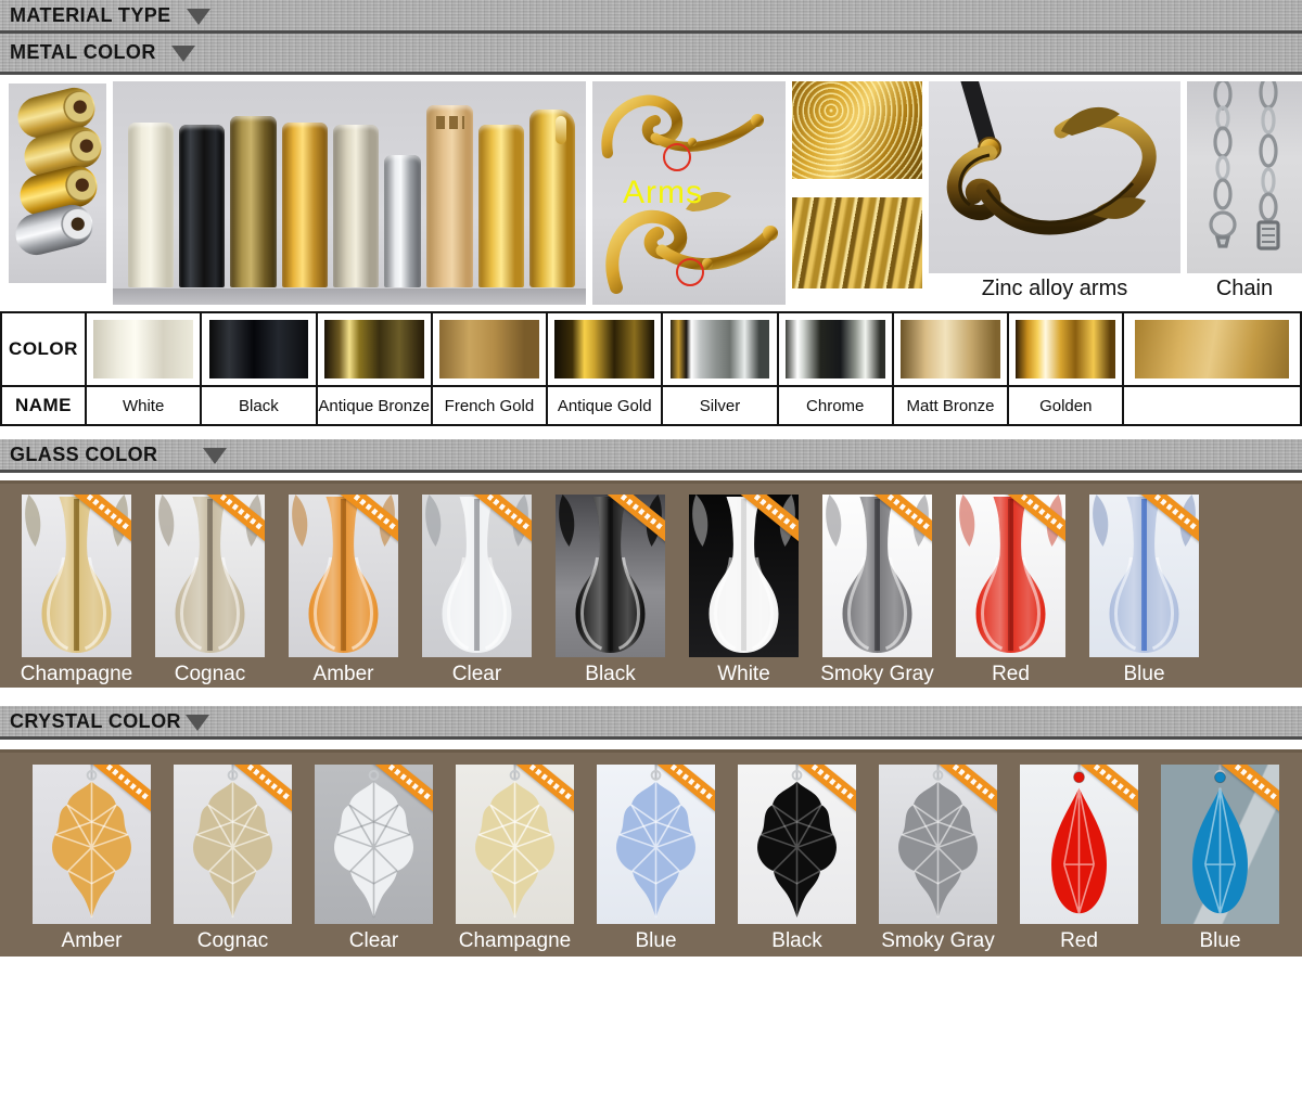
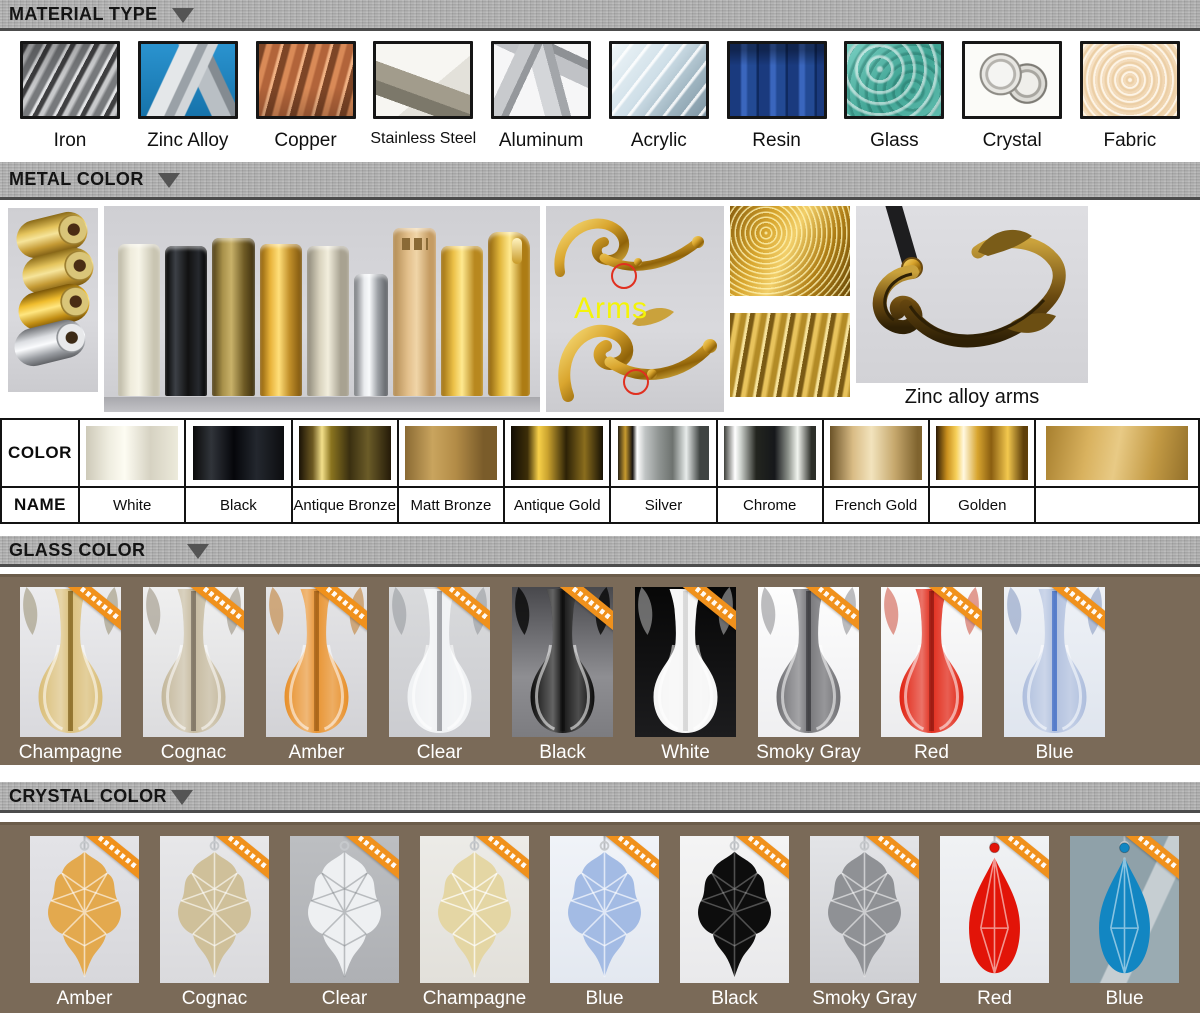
  MATERIAL TYPE
+ Iron
+ Zinc Alloy
+ Copper
+ Stainless Steel
+ Aluminum
+ Acrylic
+ Resin
+ Glass
+ Crystal
+ Fabric
  METAL COLOR
  Arms
  Zinc alloy arms
- Chain
  COLOR
  NAME
  White
  Black
  Antique Bronze
- French Gold
+ Matt Bronze
  Antique Gold
  Silver
  Chrome
- Matt Bronze
+ French Gold
  Golden
  GLASS COLOR
  Champagne
  Cognac
  Amber
  Clear
  Black
  White
  Smoky Gray
  Red
  Blue
  CRYSTAL COLOR
  Amber
  Cognac
  Clear
  Champagne
  Blue
  Black
  Smoky Gray
  Red
  Blue
